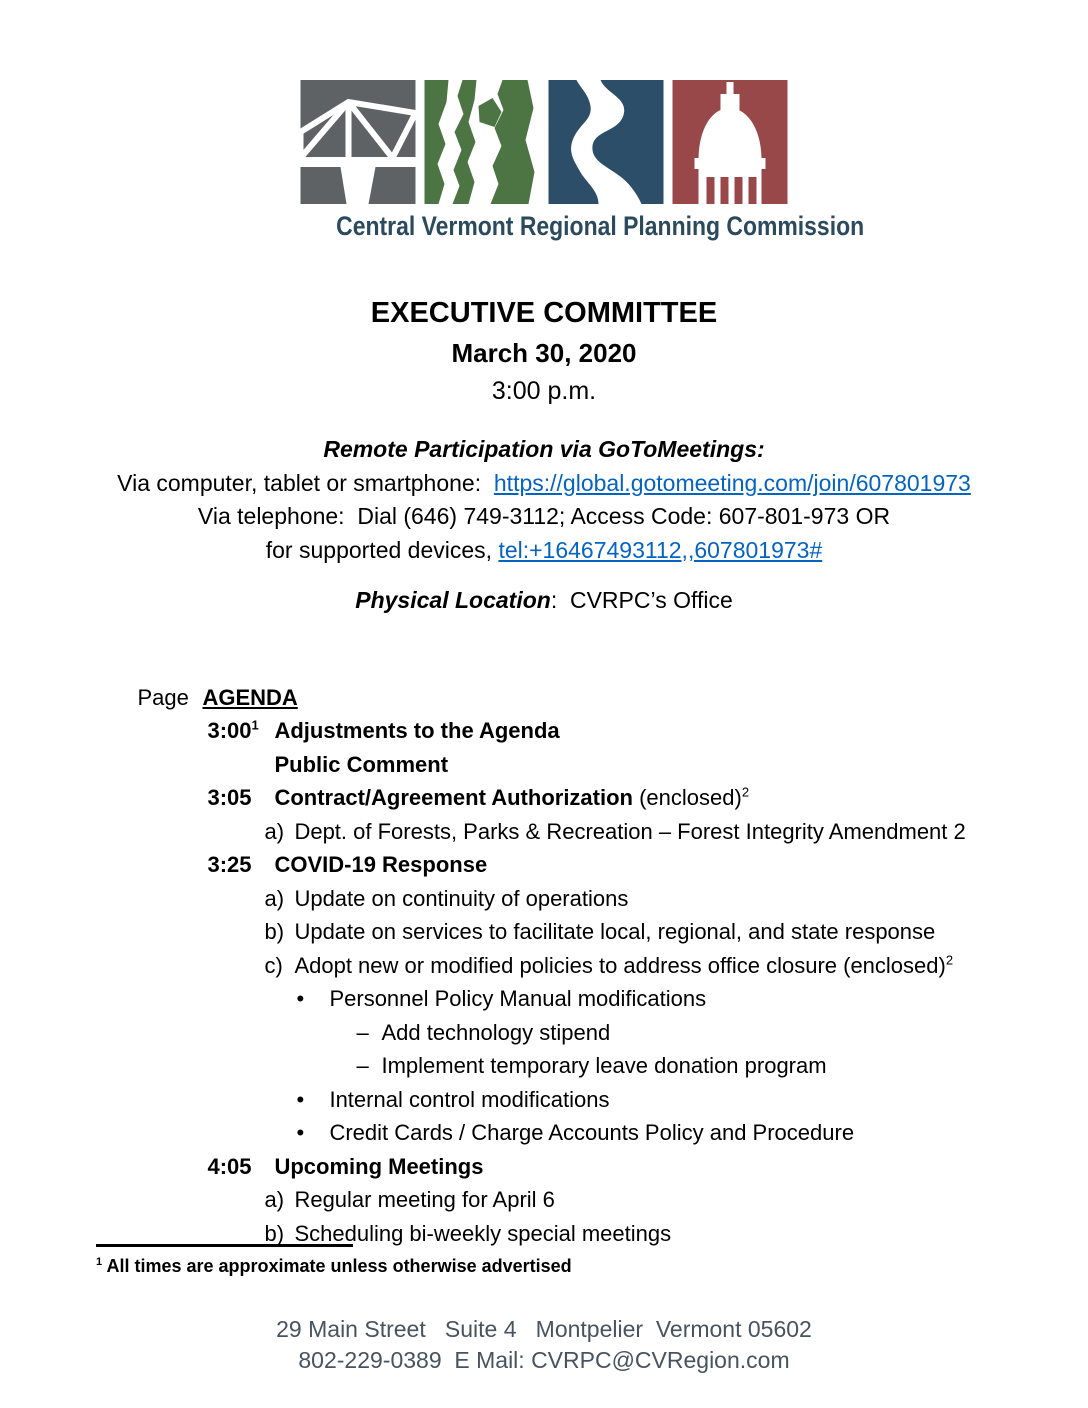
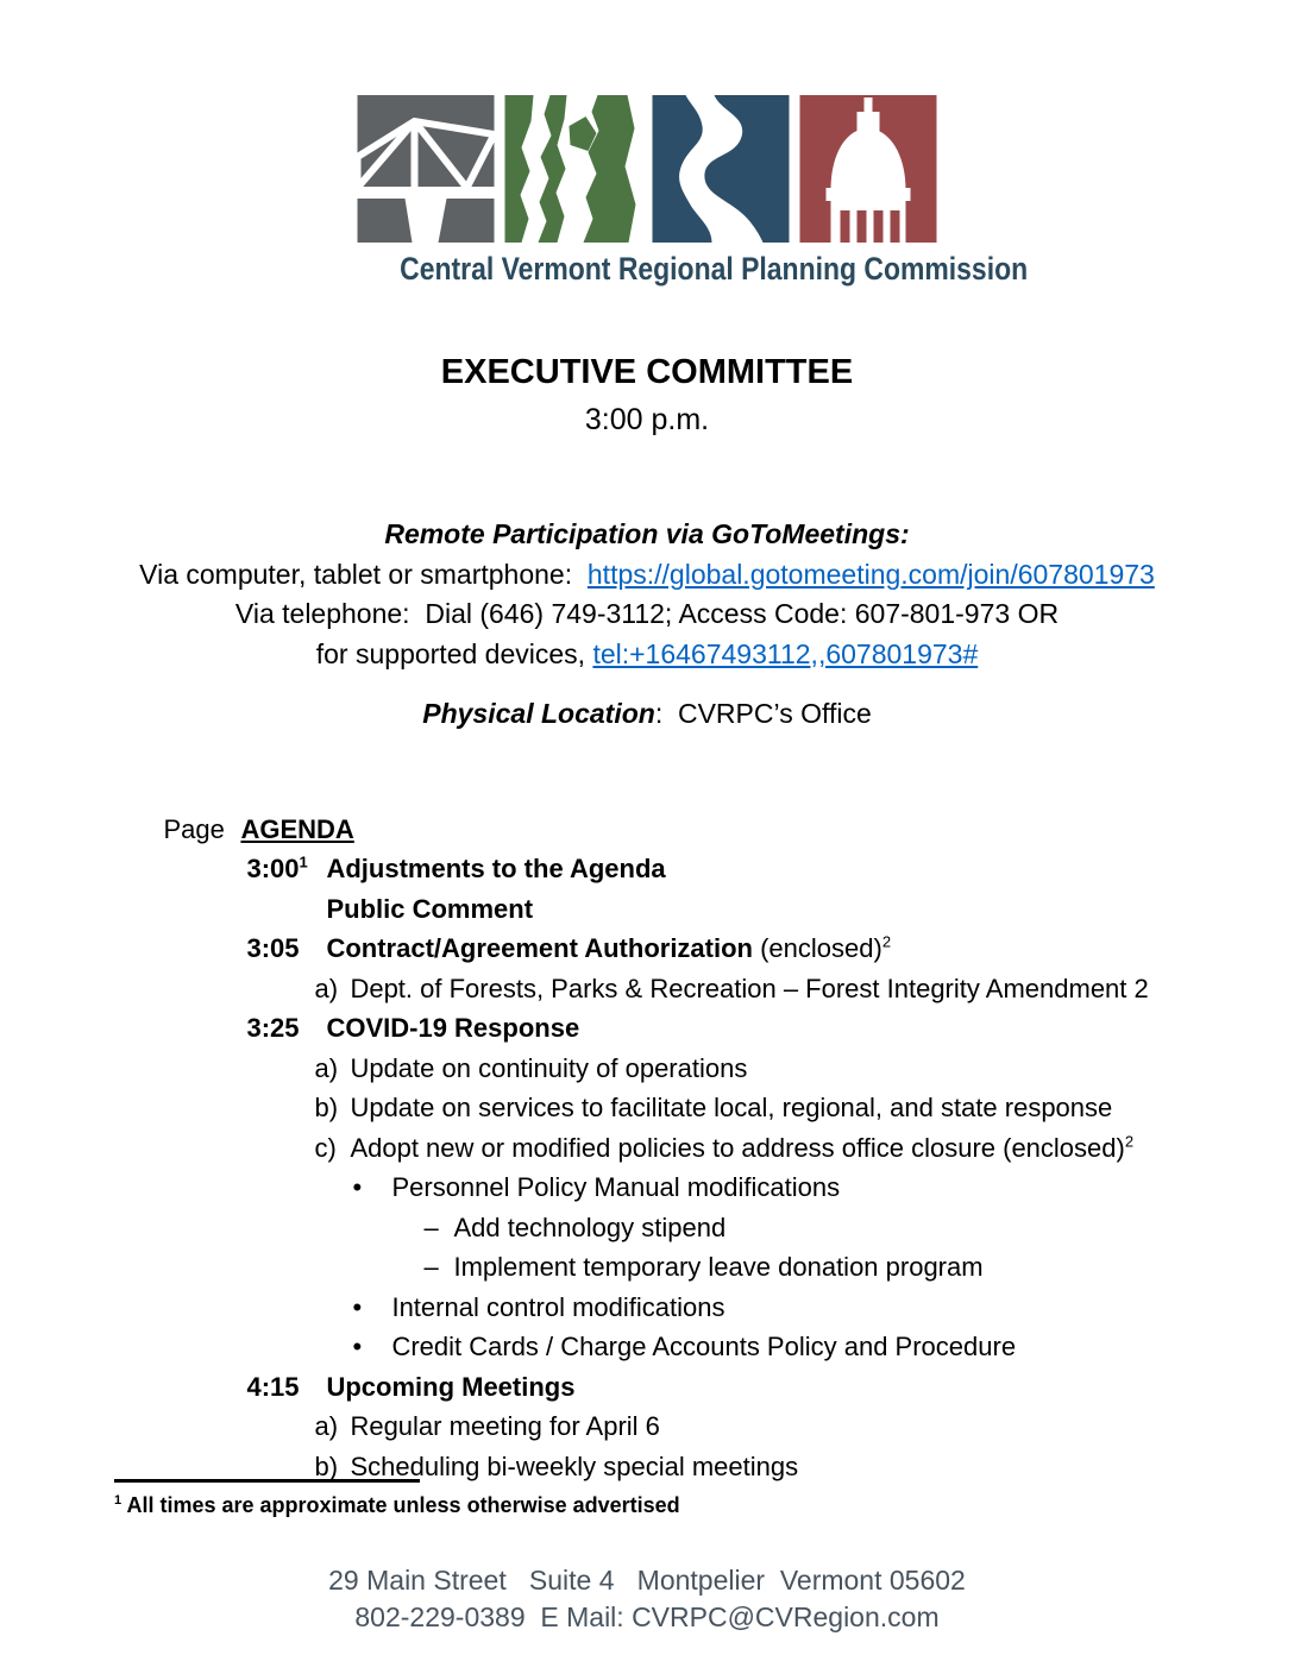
  Central Vermont Regional Planning Commission
  EXECUTIVE COMMITTEE
- March 30, 2020
  3:00 p.m.
  Remote Participation via GoToMeetings:
  Via computer, tablet or smartphone: https://global.gotomeeting.com/join/607801973
  Via telephone: Dial (646) 749-3112; Access Code: 607-801-973 OR
  for supported devices, tel:+16467493112,,607801973#
  Physical Location: CVRPC’s Office
  Page AGENDA
  3:001 Adjustments to the Agenda
  Public Comment
  3:05 Contract/Agreement Authorization (enclosed)2
  a) Dept. of Forests, Parks & Recreation – Forest Integrity Amendment 2
  3:25 COVID-19 Response
  a) Update on continuity of operations
  b) Update on services to facilitate local, regional, and state response
  c) Adopt new or modified policies to address office closure (enclosed)2
  • Personnel Policy Manual modifications
  – Add technology stipend
  – Implement temporary leave donation program
  • Internal control modifications
  • Credit Cards / Charge Accounts Policy and Procedure
- 4:05 Upcoming Meetings
+ 4:15 Upcoming Meetings
  a) Regular meeting for April 6
  b) Scheduling bi-weekly special meetings
  1 All times are approximate unless otherwise advertised
  29 Main Street Suite 4 Montpelier Vermont 05602
  802-229-0389 E Mail: CVRPC@CVRegion.com
